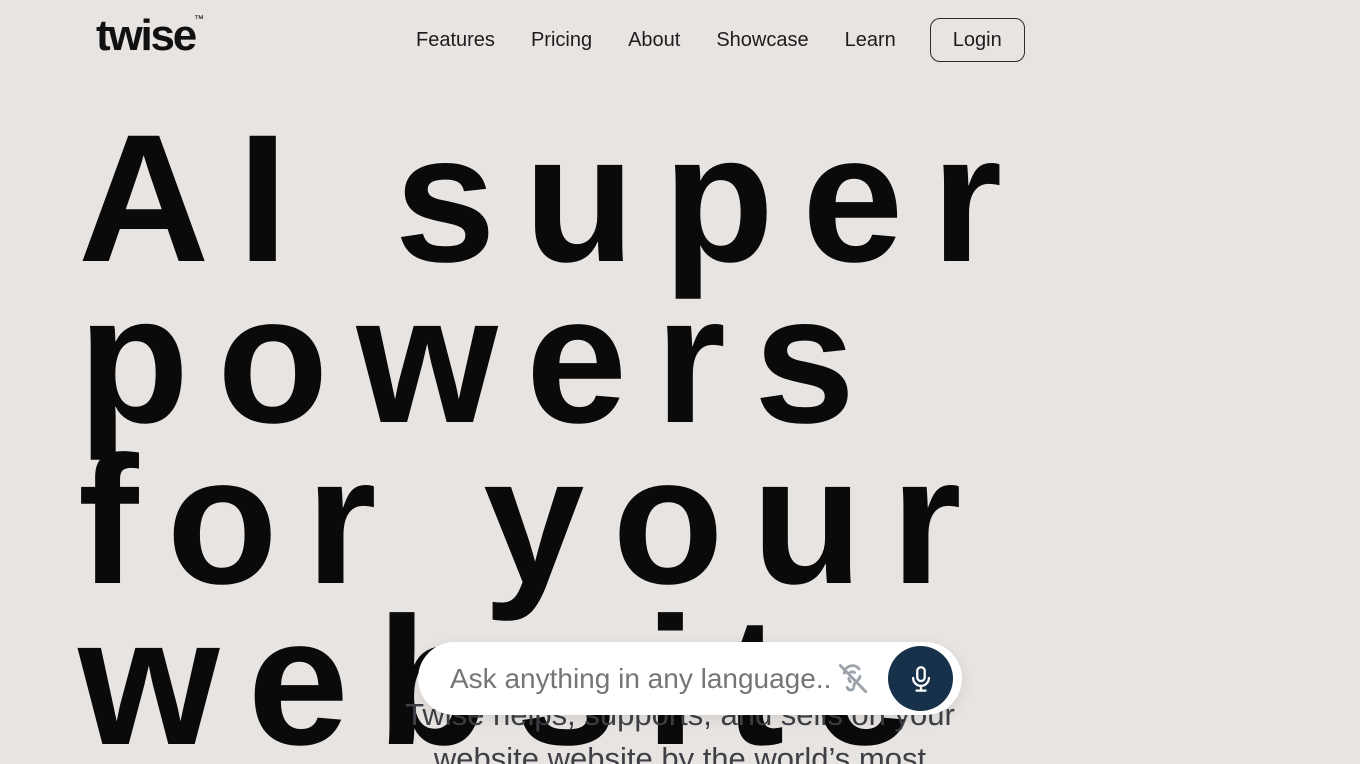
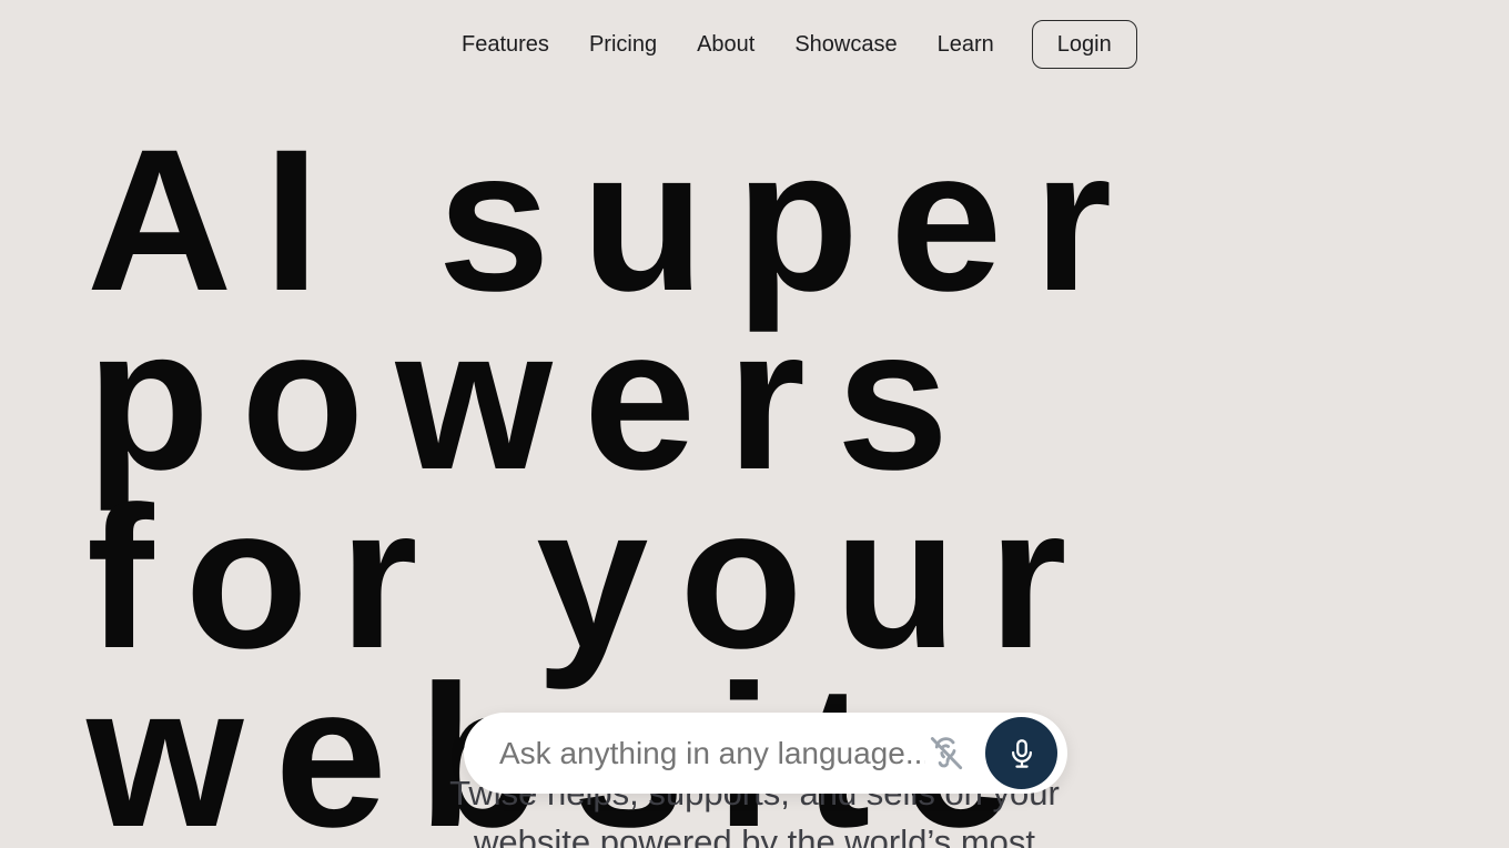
- twise™
  Features
  Pricing
  About
  Showcase
  Learn
  Login
  AI super powers for your we
- website website by the world’s most
+ website powered by the world’s most
  Ask anything in any language..
